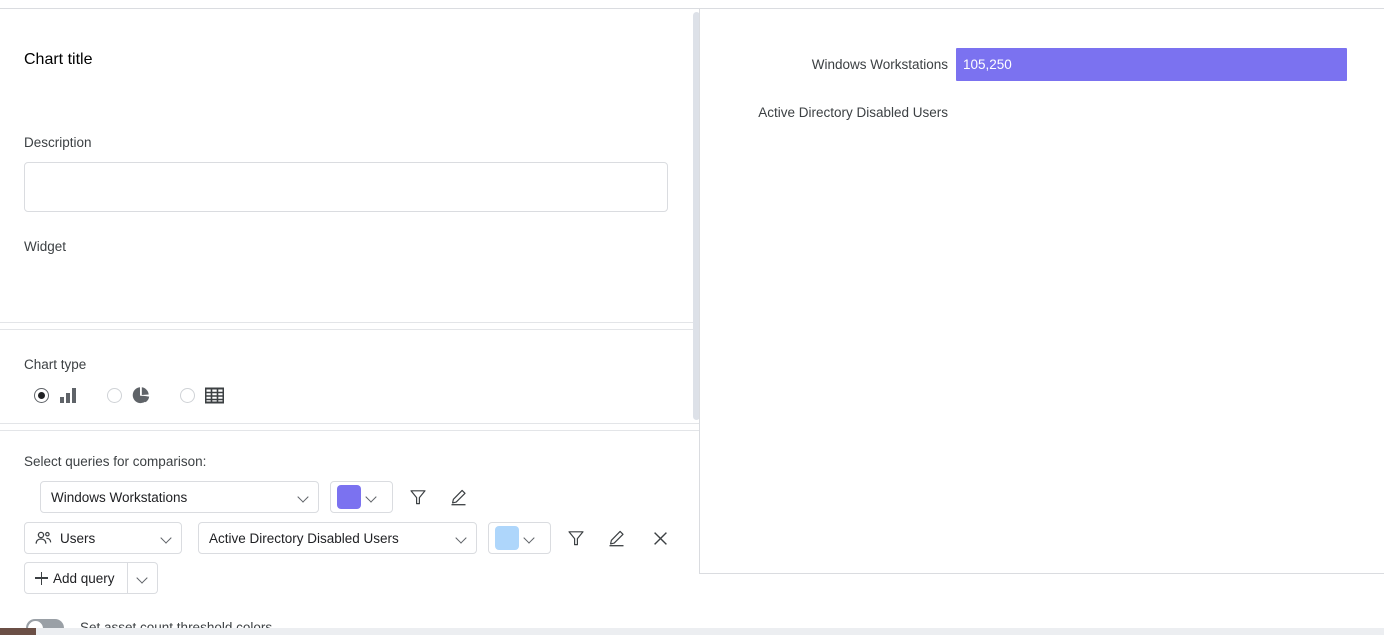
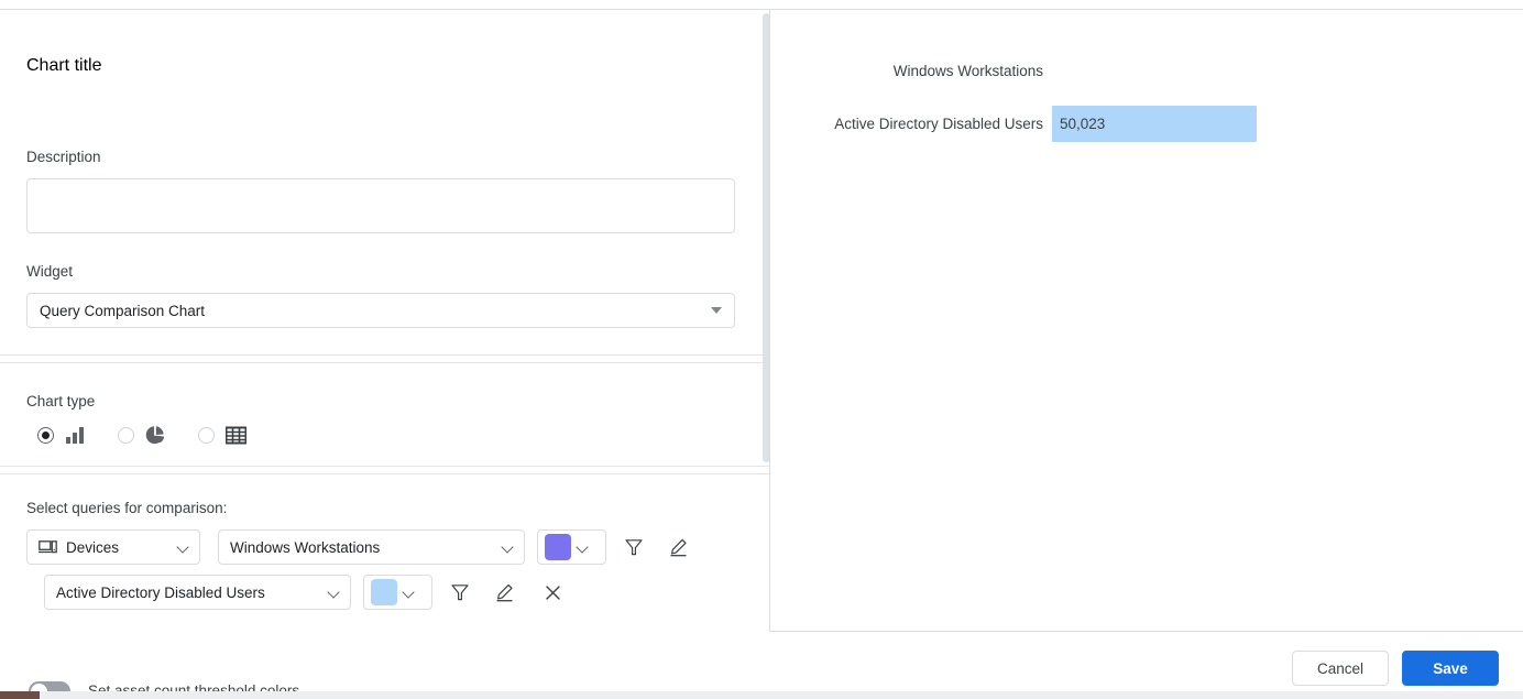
  Chart title
  Description
  Widget
+ Query Comparison Chart
  Chart type
  Select queries for comparison:
+ Devices
  Windows Workstations
- Users
  Active Directory Disabled Users
- Add query
  Windows Workstations
- 105,250
  Active Directory Disabled Users
+ 50,023
+ Cancel
+ Save
